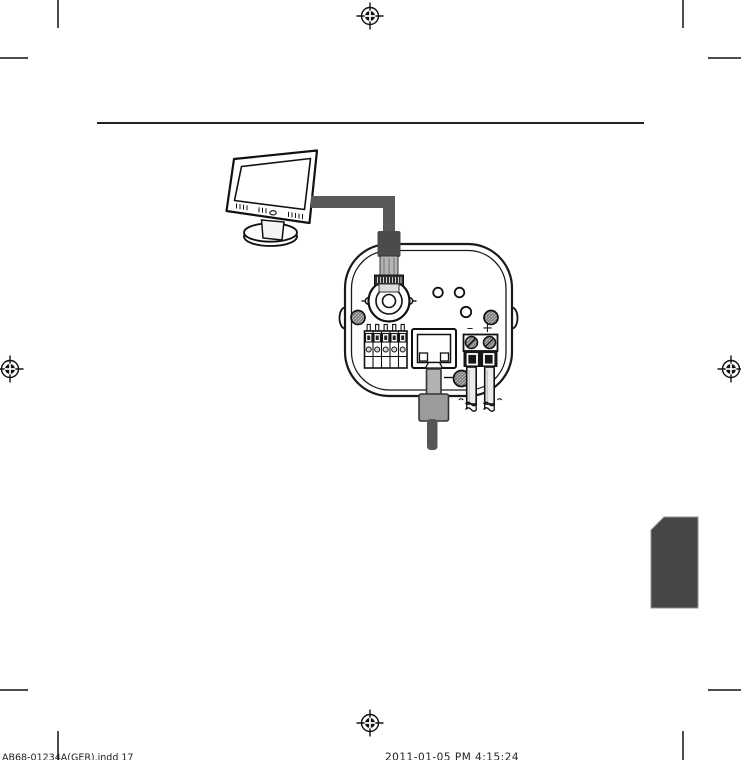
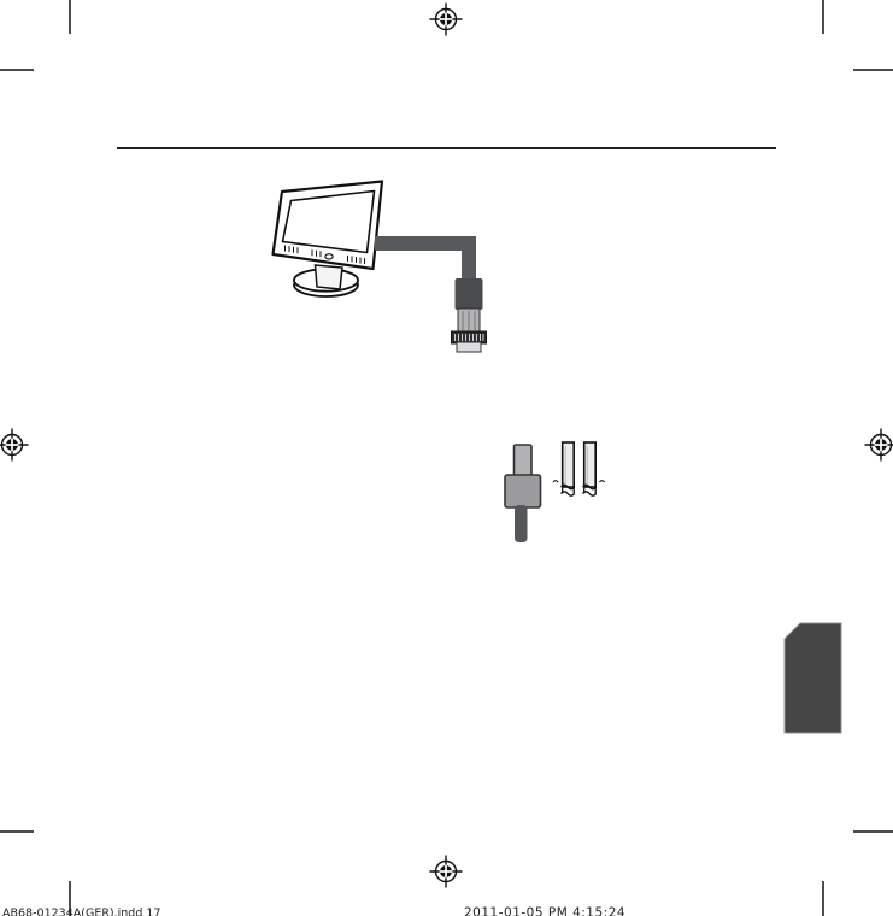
- –
- +
  AB68-01234A(GER).indd 17
  2011-01-05 PM 4:15:24
